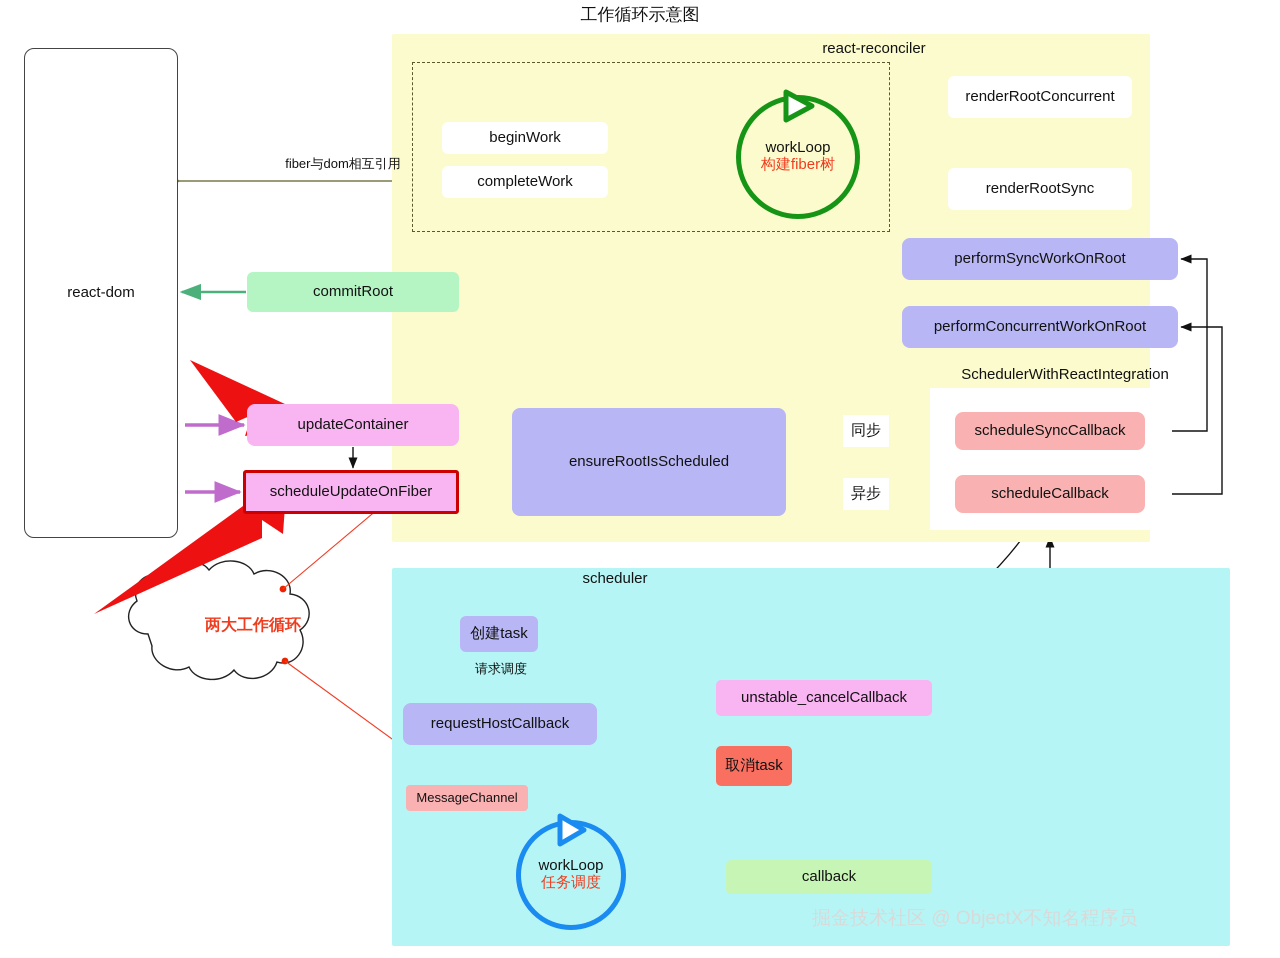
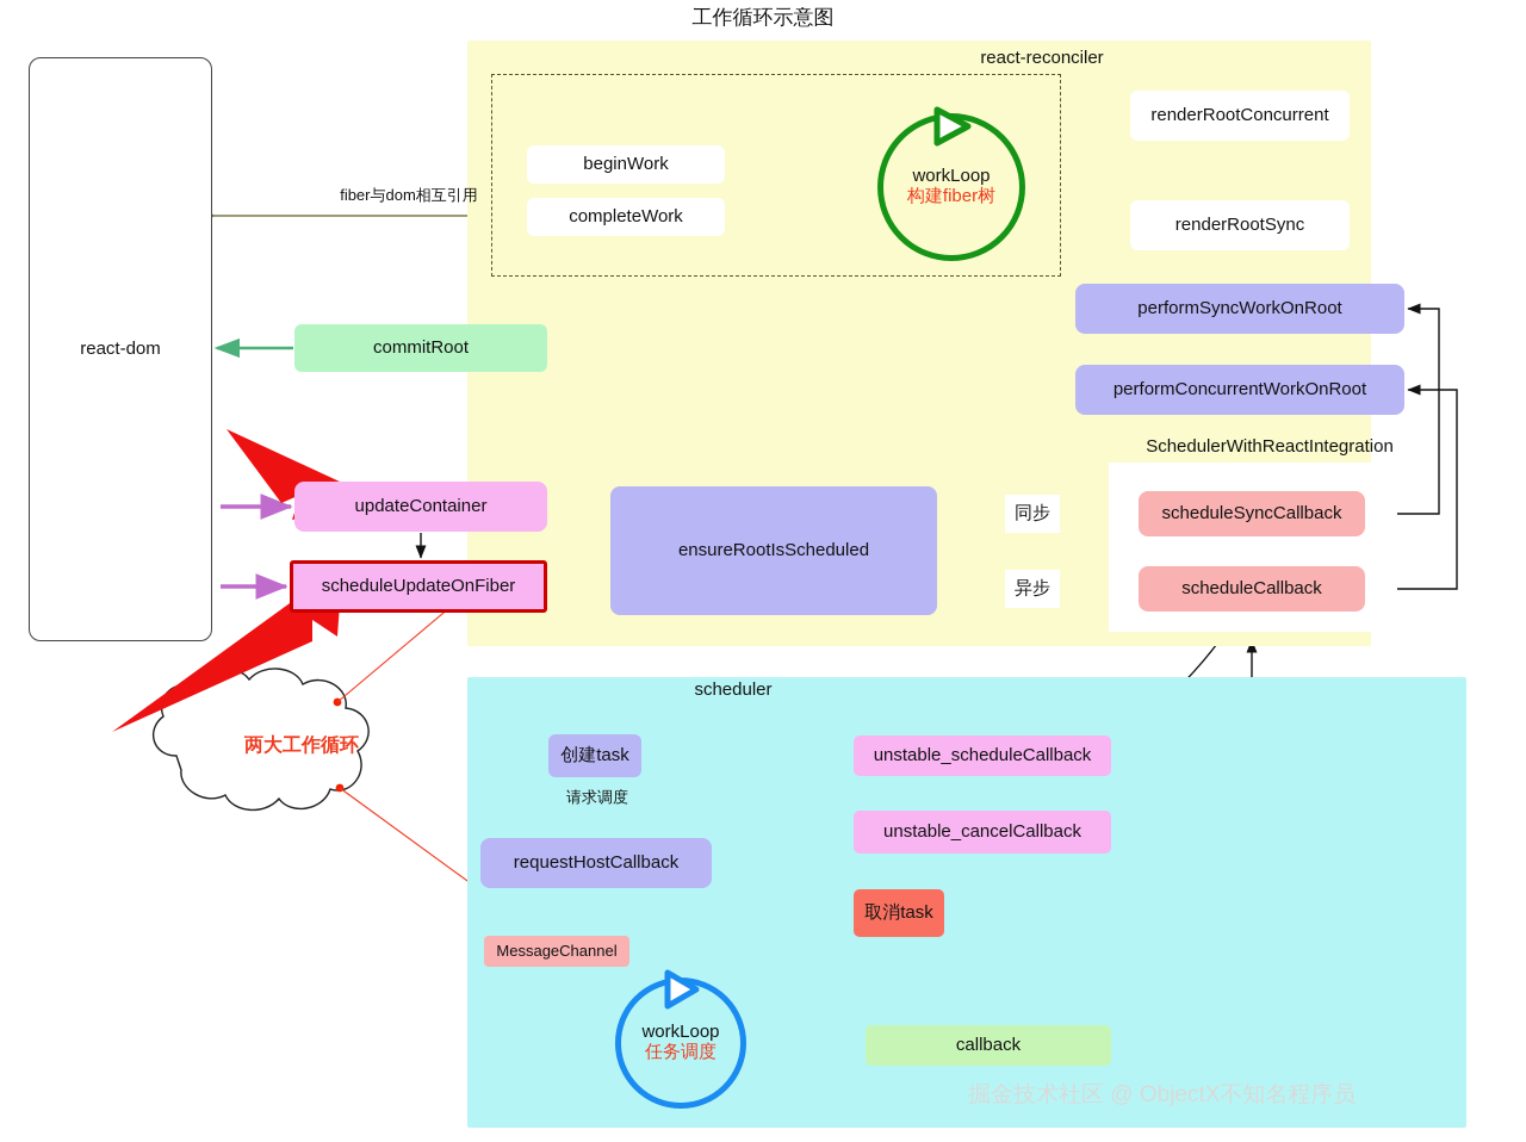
  工作循环示意图
  react-reconciler
  scheduler
  SchedulerWithReactIntegration
  react-dom
  beginWork
  completeWork
  workLoop
  构建fiber树
  renderRootConcurrent
  renderRootSync
  performSyncWorkOnRoot
  performConcurrentWorkOnRoot
  commitRoot
  updateContainer
  scheduleUpdateOnFiber
  ensureRootIsScheduled
  同步
  异步
  scheduleSyncCallback
  scheduleCallback
  创建task
  请求调度
  requestHostCallback
  MessageChannel
+ unstable_scheduleCallback
  unstable_cancelCallback
  取消task
  callback
  workLoop
  任务调度
  fiber与dom相互引用
  两大工作循环
  掘金技术社区 @ ObjectX不知名程序员
